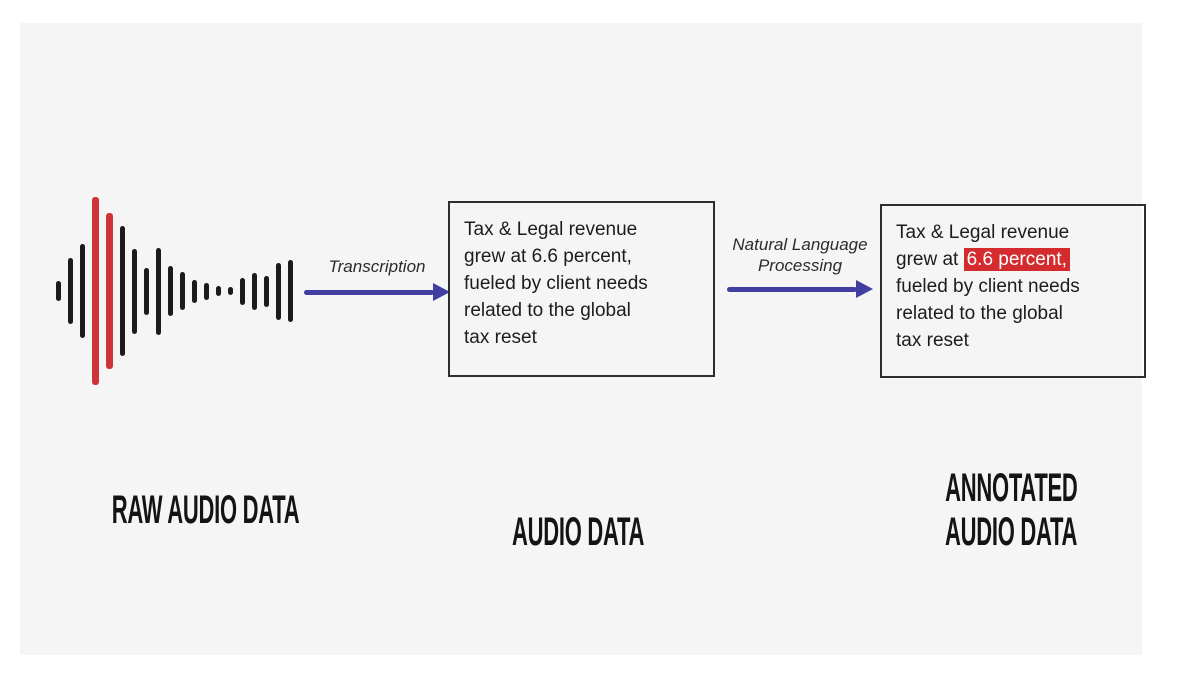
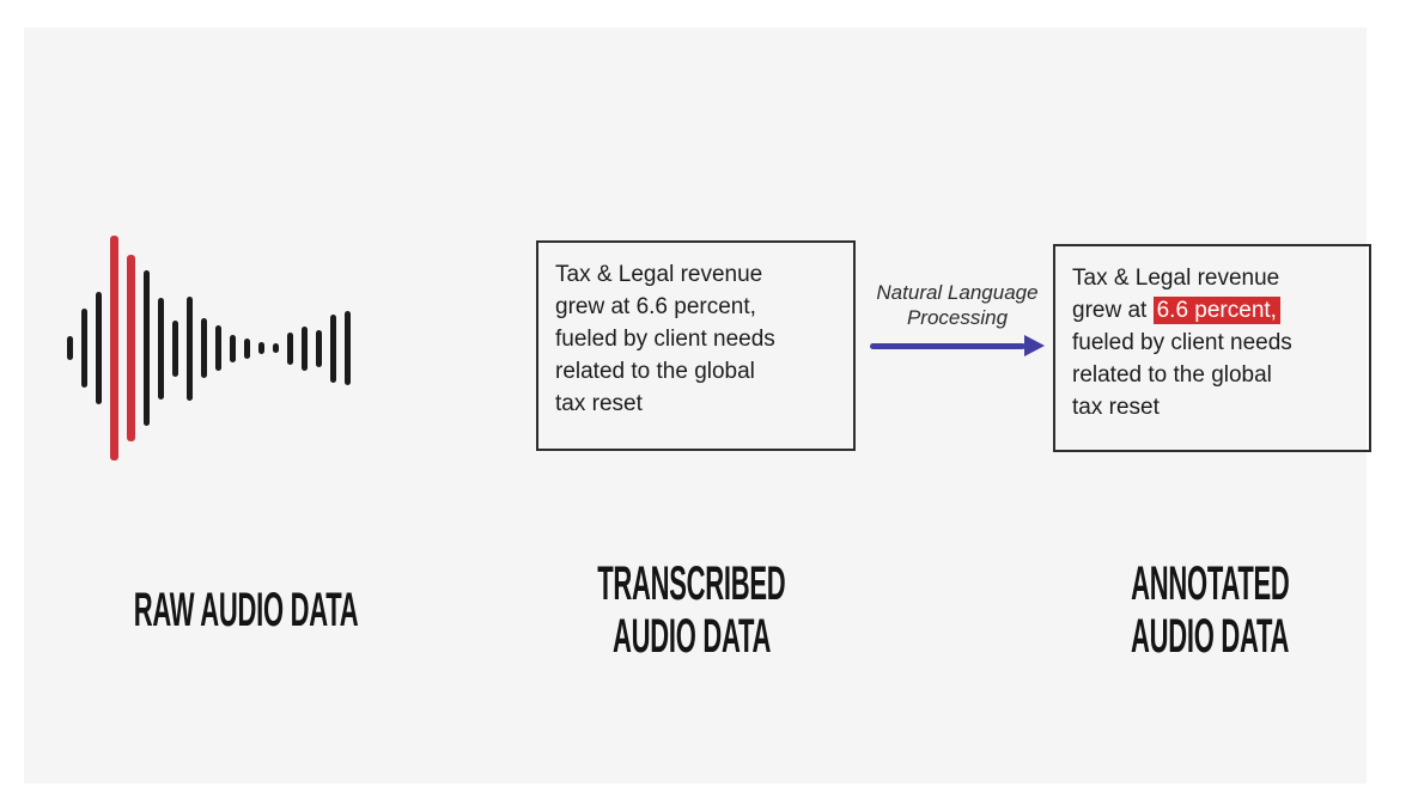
- Transcription
  Tax & Legal revenue
  grew at 6.6 percent,
  fueled by client needs
  related to the global
  tax reset
  Natural Language
  Processing
  Tax & Legal revenue
  grew at 6.6 percent,
  fueled by client needs
  related to the global
  tax reset
  RAW AUDIO DATA
+ TRANSCRIBED
  AUDIO DATA
  ANNOTATED
  AUDIO DATA
